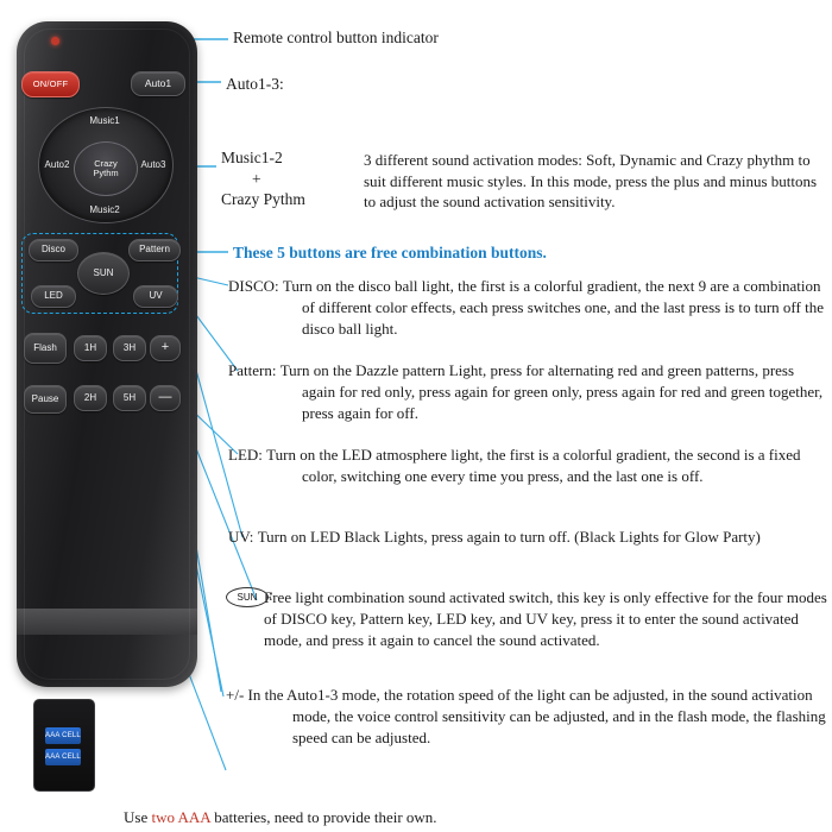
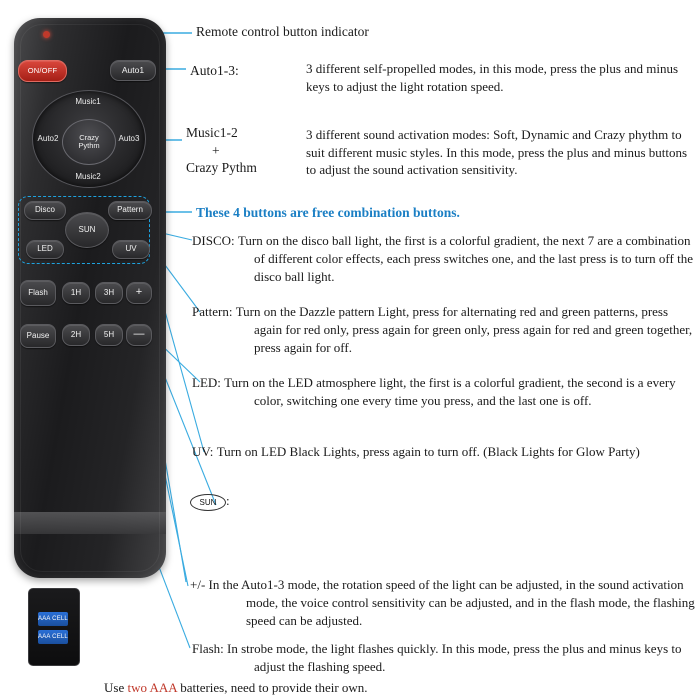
  ON/OFF
  Auto1
  Crazy
  Pythm
  Music1
  Music2
  Auto2
  Auto3
  Disco
  Pattern
  LED
  UV
  SUN
  Flash
  Pause
  1H
  3H
  2H
  5H
  +
  —
  Remote control button indicator
  Auto1-3:
+ 3 different self-propelled modes, in this mode, press the plus and minus keys to adjust the light rotation speed.
  Music1-2
  +
  Crazy Pythm
  3 different sound activation modes: Soft, Dynamic and Crazy phythm to suit different music styles. In this mode, press the plus and minus buttons to adjust the sound activation sensitivity.
- These 5 buttons are free combination buttons.
+ These 4 buttons are free combination buttons.
- DISCO: Turn on the disco ball light, the first is a colorful gradient, the next 9 are a combination of different color effects, each press switches one, and the last press is to turn off the disco ball light.
+ DISCO: Turn on the disco ball light, the first is a colorful gradient, the next 7 are a combination of different color effects, each press switches one, and the last press is to turn off the disco ball light.
  Pattern: Turn on the Dazzle pattern Light, press for alternating red and green patterns, press again for red only, press again for green only, press again for red and green together, press again for off.
- LED: Turn on the LED atmosphere light, the first is a colorful gradient, the second is a fixed color, switching one every time you press, and the last one is off.
+ LED: Turn on the LED atmosphere light, the first is a colorful gradient, the second is a every color, switching one every time you press, and the last one is off.
  UV: Turn on LED Black Lights, press again to turn off. (Black Lights for Glow Party)
- Free light combination sound activated switch, this key is only effective for the four modes of DISCO key, Pattern key, LED key, and UV key, press it to enter the sound activated mode, and press it again to cancel the sound activated.
  SUN :
  +/- In the Auto1-3 mode, the rotation speed of the light can be adjusted, in the sound activation mode, the voice control sensitivity can be adjusted, and in the flash mode, the flashing speed can be adjusted.
+ Flash: In strobe mode, the light flashes quickly. In this mode, press the plus and minus keys to adjust the flashing speed.
  Use two AAA batteries, need to provide their own.
